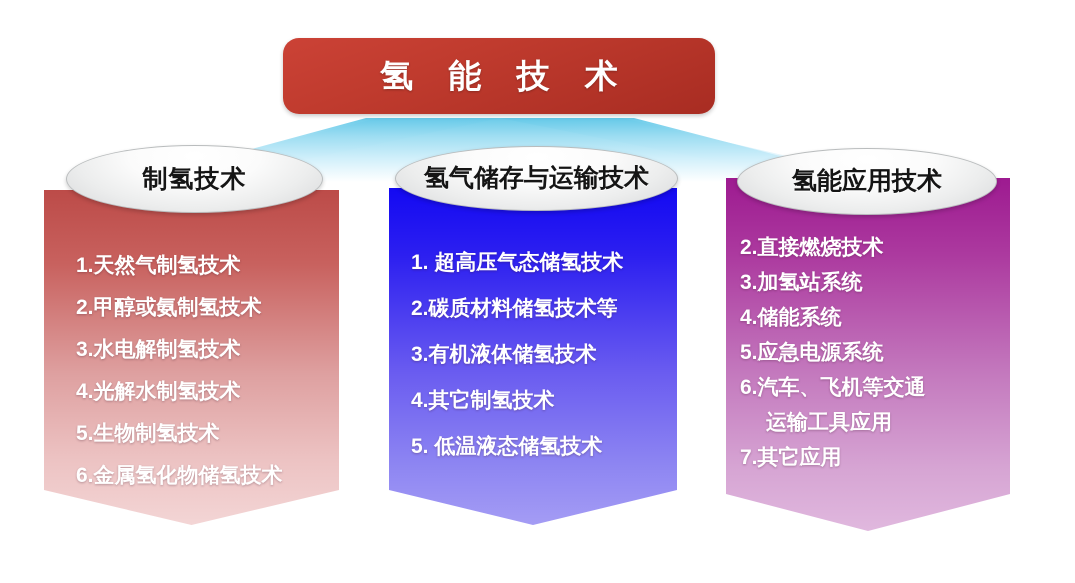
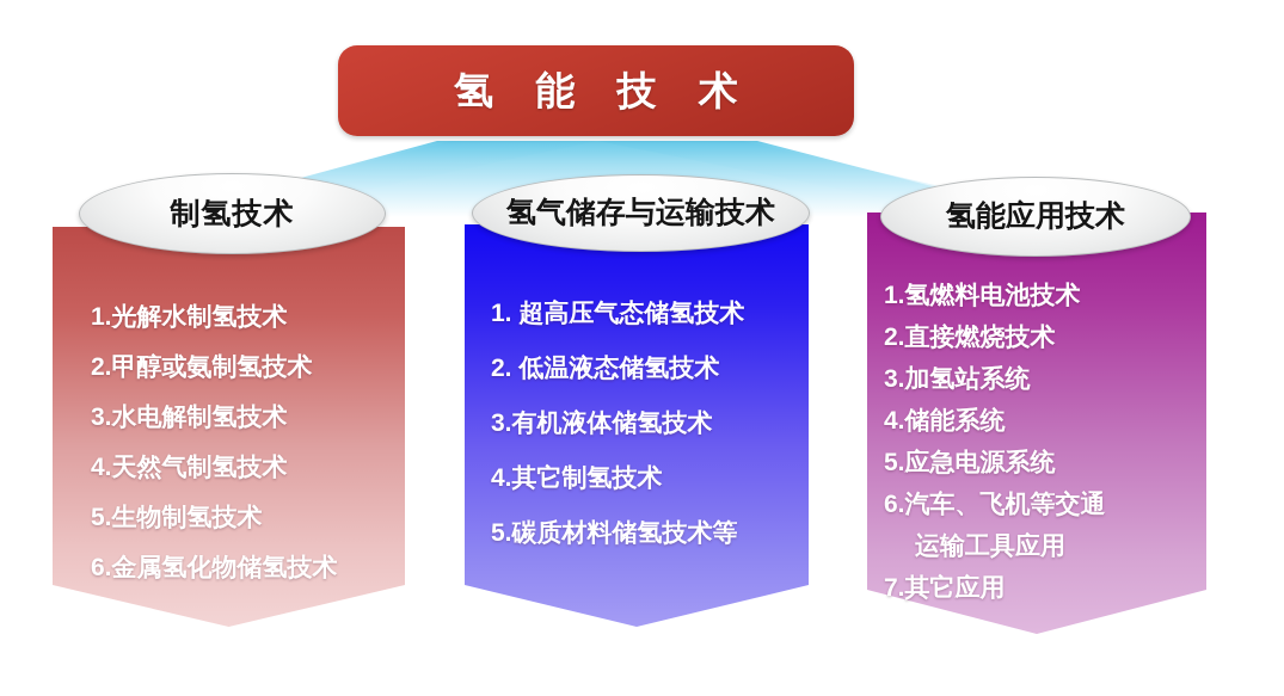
  氢 能 技 术
- 1.天然气制氢技术
+ 1.光解水制氢技术
  2.甲醇或氨制氢技术
  3.水电解制氢技术
- 4.光解水制氢技术
+ 4.天然气制氢技术
  5.生物制氢技术
  6.金属氢化物储氢技术
  1. 超高压气态储氢技术
- 2.碳质材料储氢技术等
+ 2. 低温液态储氢技术
  3.有机液体储氢技术
  4.其它制氢技术
- 5. 低温液态储氢技术
+ 5.碳质材料储氢技术等
+ 1.氢燃料电池技术
  2.直接燃烧技术
  3.加氢站系统
  4.储能系统
  5.应急电源系统
  6.汽车、飞机等交通
  运输工具应用
  7.其它应用
  制氢技术
  氢气储存与运输技术
  氢能应用技术
